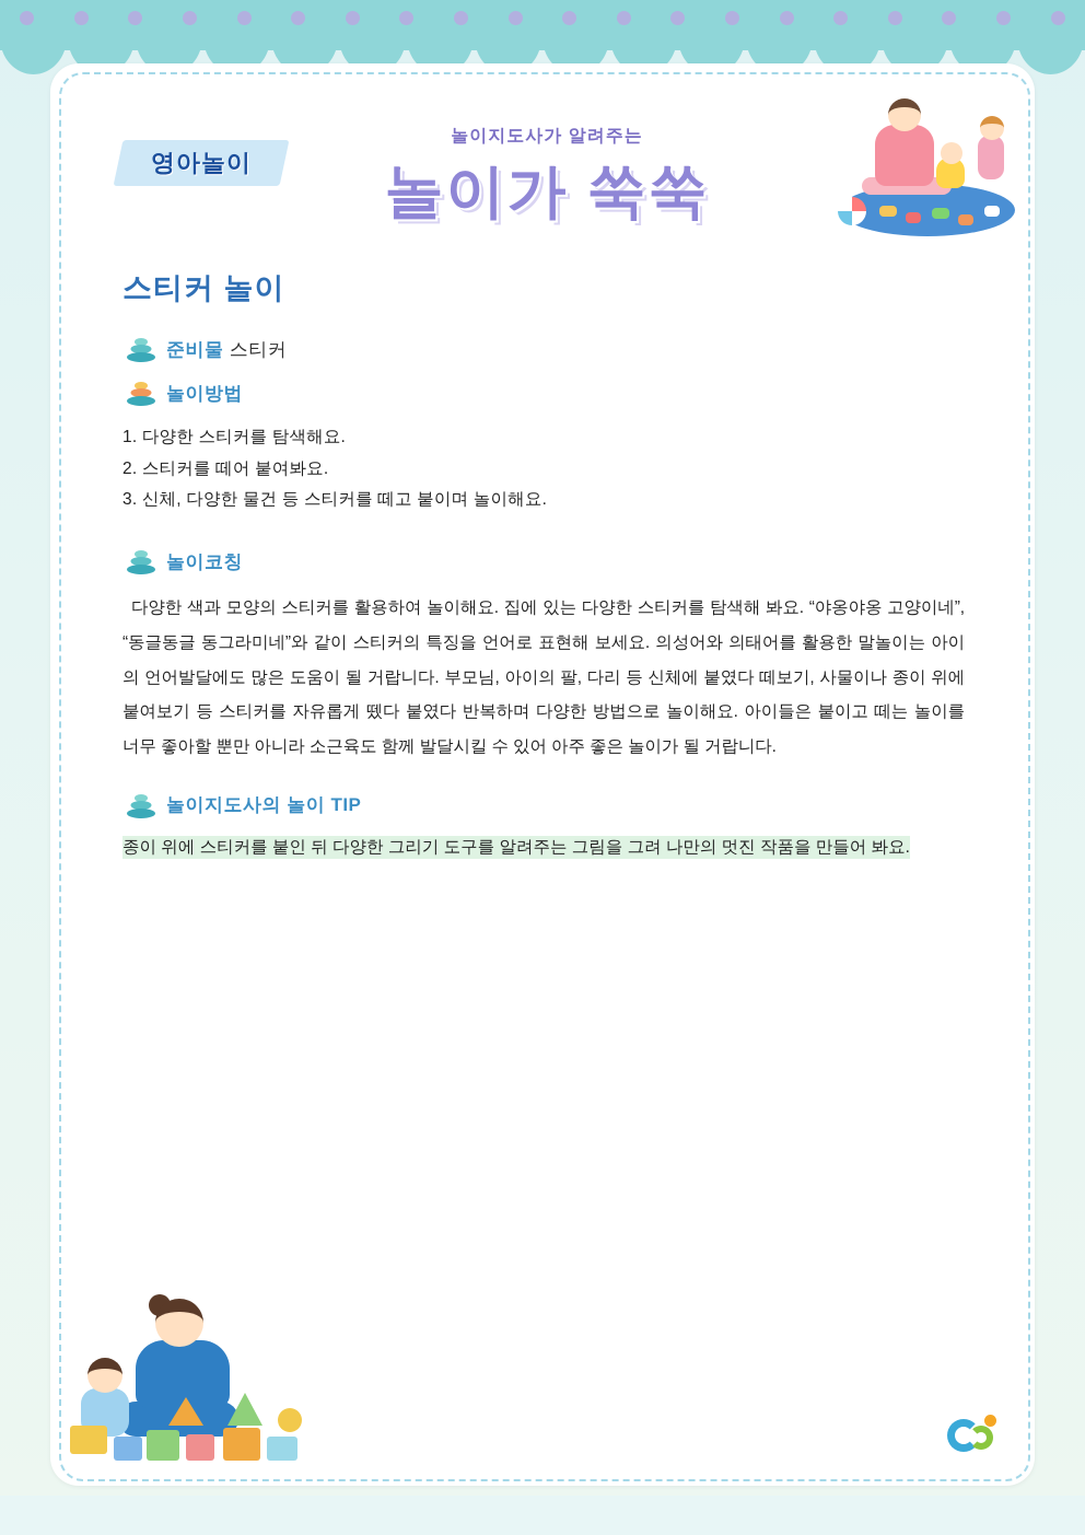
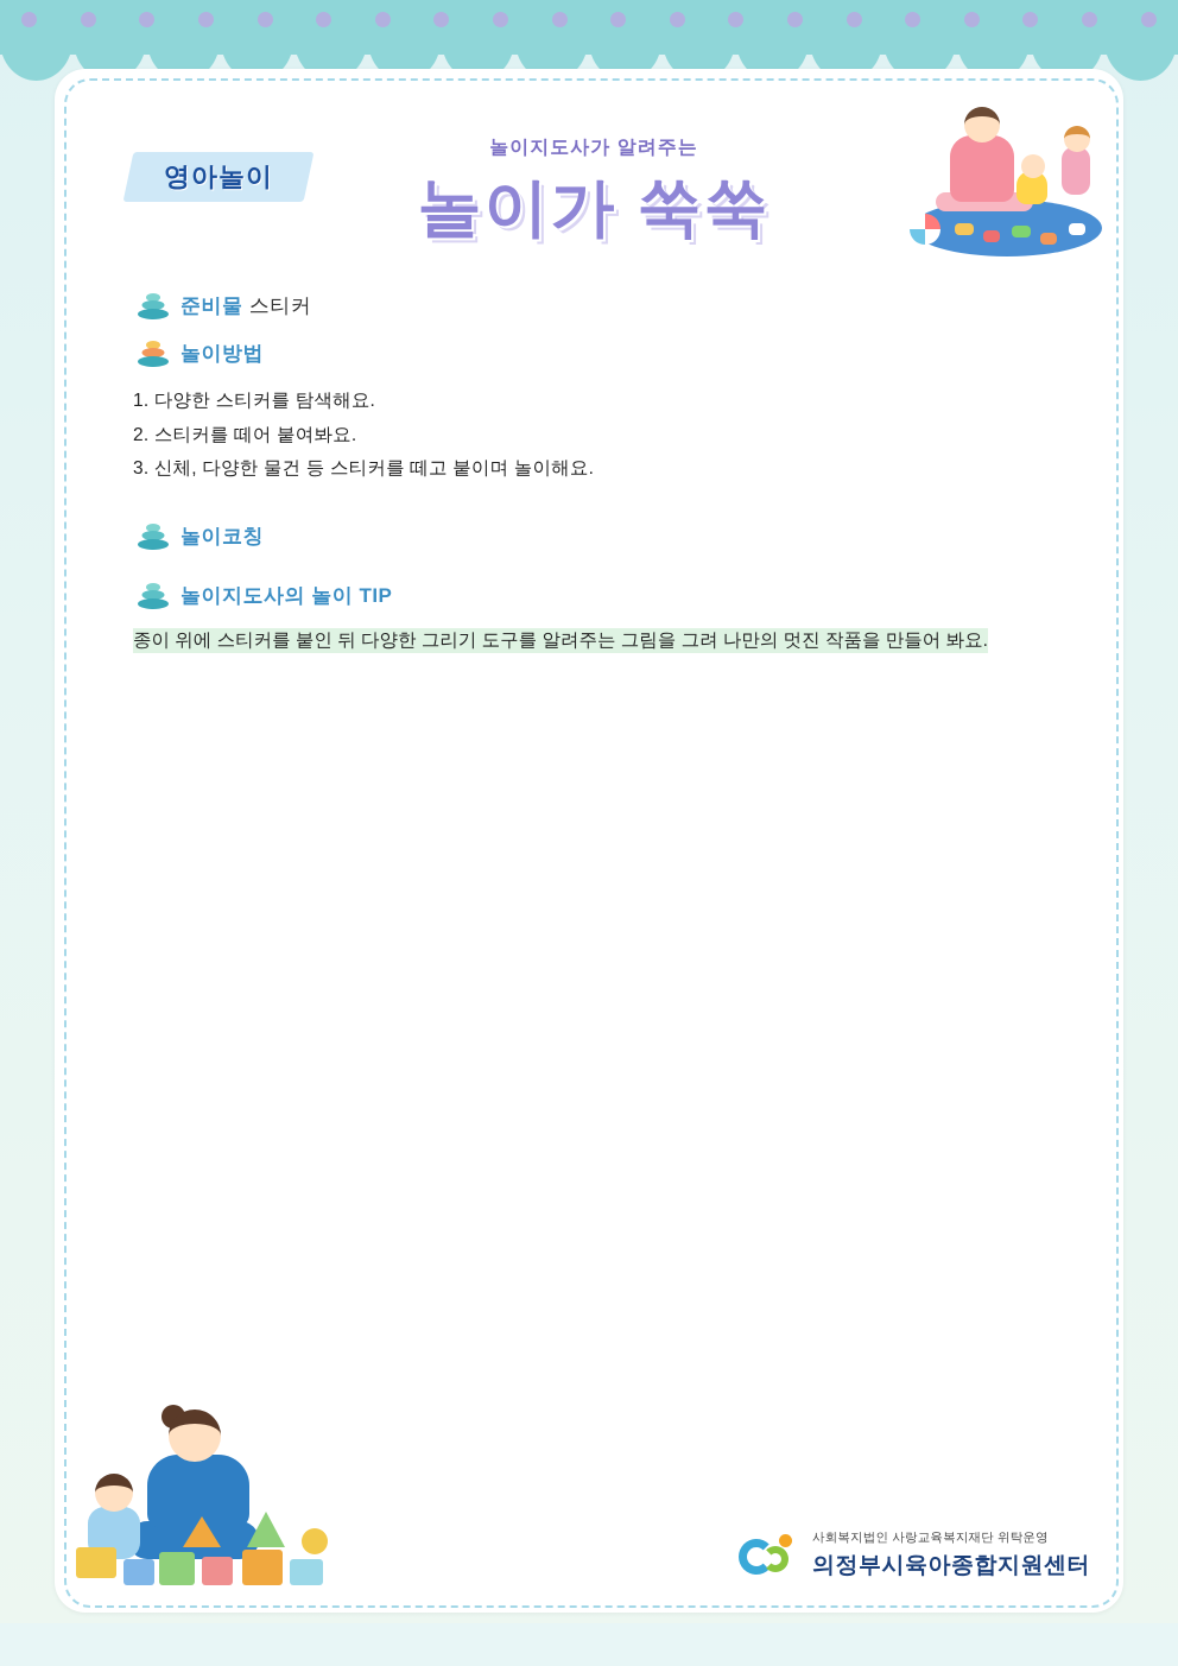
  영아놀이
  놀이지도사가 알려주는
  놀이가 쑥쑥
- 스티커 놀이
  준비물 스티커
  놀이방법
  1. 다양한 스티커를 탐색해요.
  2. 스티커를 떼어 붙여봐요.
  3. 신체, 다양한 물건 등 스티커를 떼고 붙이며 놀이해요.
  놀이코칭
- 다양한 색과 모양의 스티커를 활용하여 놀이해요. 집에 있는 다양한 스티커를 탐색해 봐요. “야옹야옹 고양이네”, “동글동글 동그라미네”와 같이 스티커의 특징을 언어로 표현해 보세요. 의성어와 의태어를 활용한 말놀이는 아이의 언어발달에도 많은 도움이 될 거랍니다. 부모님, 아이의 팔, 다리 등 신체에 붙였다 떼보기, 사물이나 종이 위에 붙여보기 등 스티커를 자유롭게 뗐다 붙였다 반복하며 다양한 방법으로 놀이해요. 아이들은 붙이고 떼는 놀이를 너무 좋아할 뿐만 아니라 소근육도 함께 발달시킬 수 있어 아주 좋은 놀이가 될 거랍니다.
  놀이지도사의 놀이 TIP
  종이 위에 스티커를 붙인 뒤 다양한 그리기 도구를 알려주는 그림을 그려 나만의 멋진 작품을 만들어 봐요.
+ 사회복지법인 사랑교육복지재단 위탁운영
+ 의정부시육아종합지원센터
